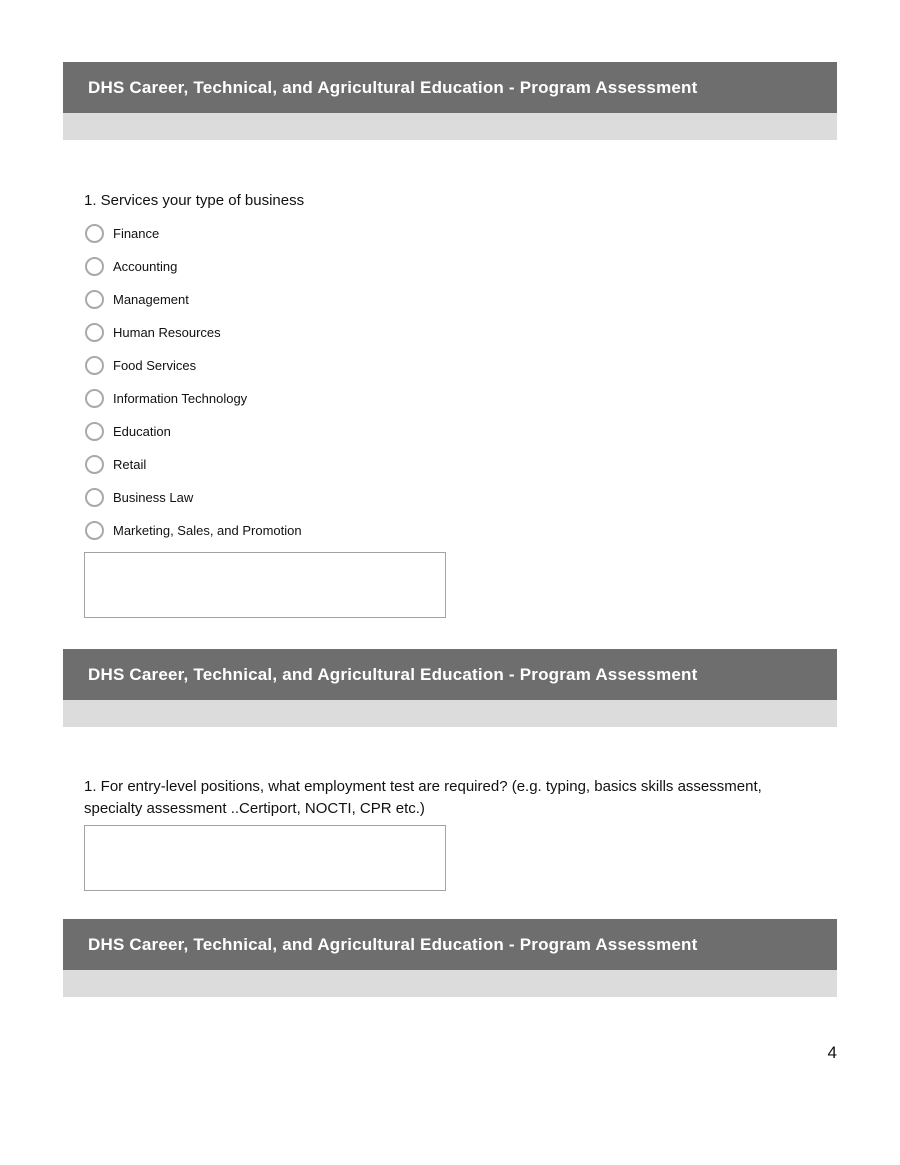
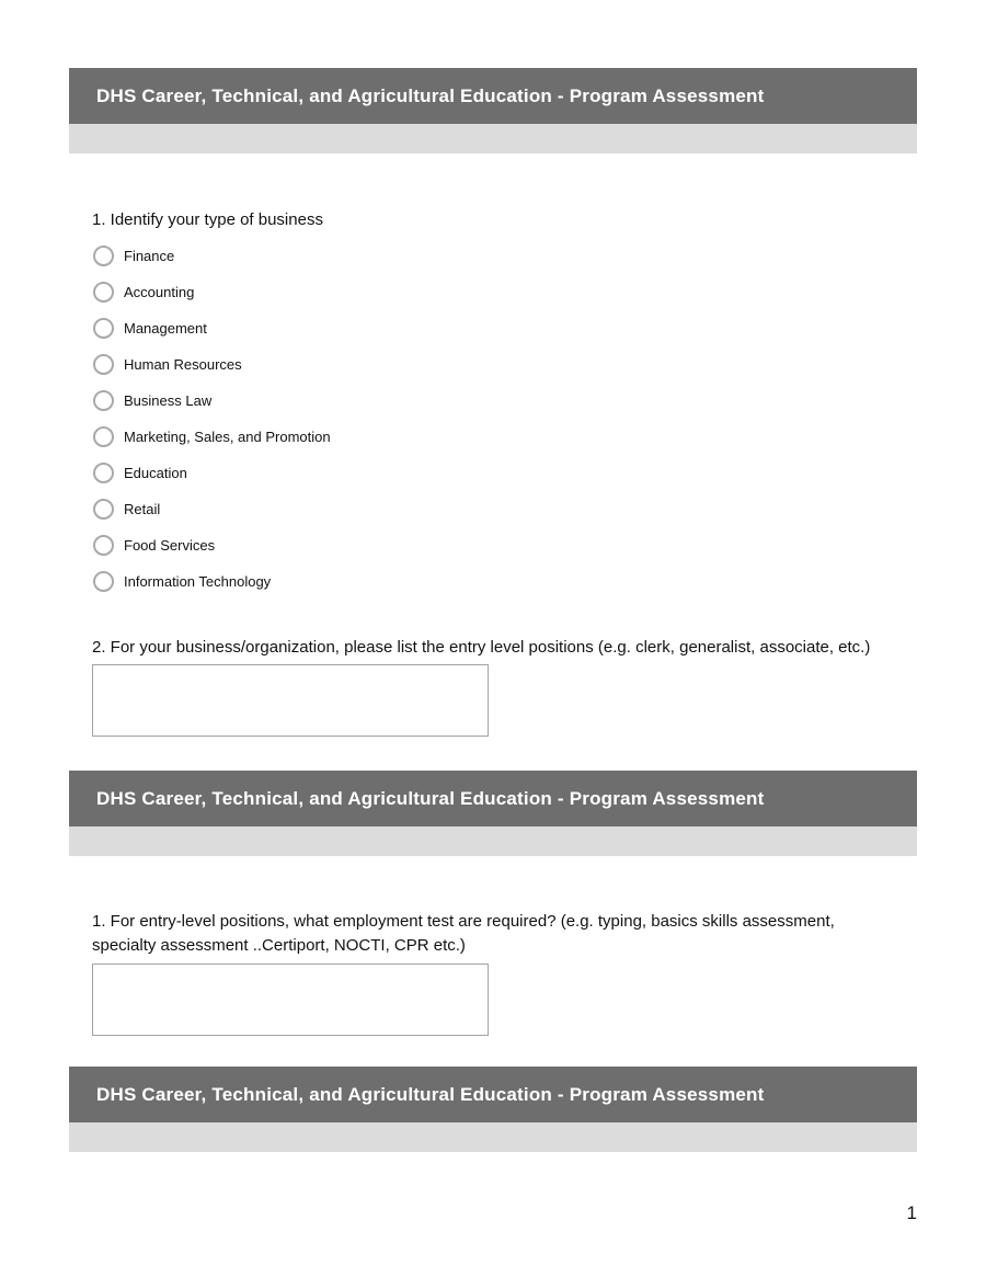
  DHS Career, Technical, and Agricultural Education - Program Assessment
- 1. Services your type of business
+ 1. Identify your type of business
  Finance
  Accounting
  Management
  Human Resources
- Food Services
+ Business Law
- Information Technology
+ Marketing, Sales, and Promotion
  Education
  Retail
- Business Law
+ Food Services
- Marketing, Sales, and Promotion
+ Information Technology
+ 2. For your business/organization, please list the entry level positions (e.g. clerk, generalist, associate, etc.)
  DHS Career, Technical, and Agricultural Education - Program Assessment
  1. For entry-level positions, what employment test are required? (e.g. typing, basics skills assessment, specialty assessment ..Certiport, NOCTI, CPR etc.)
  DHS Career, Technical, and Agricultural Education - Program Assessment
- 4
+ 1
